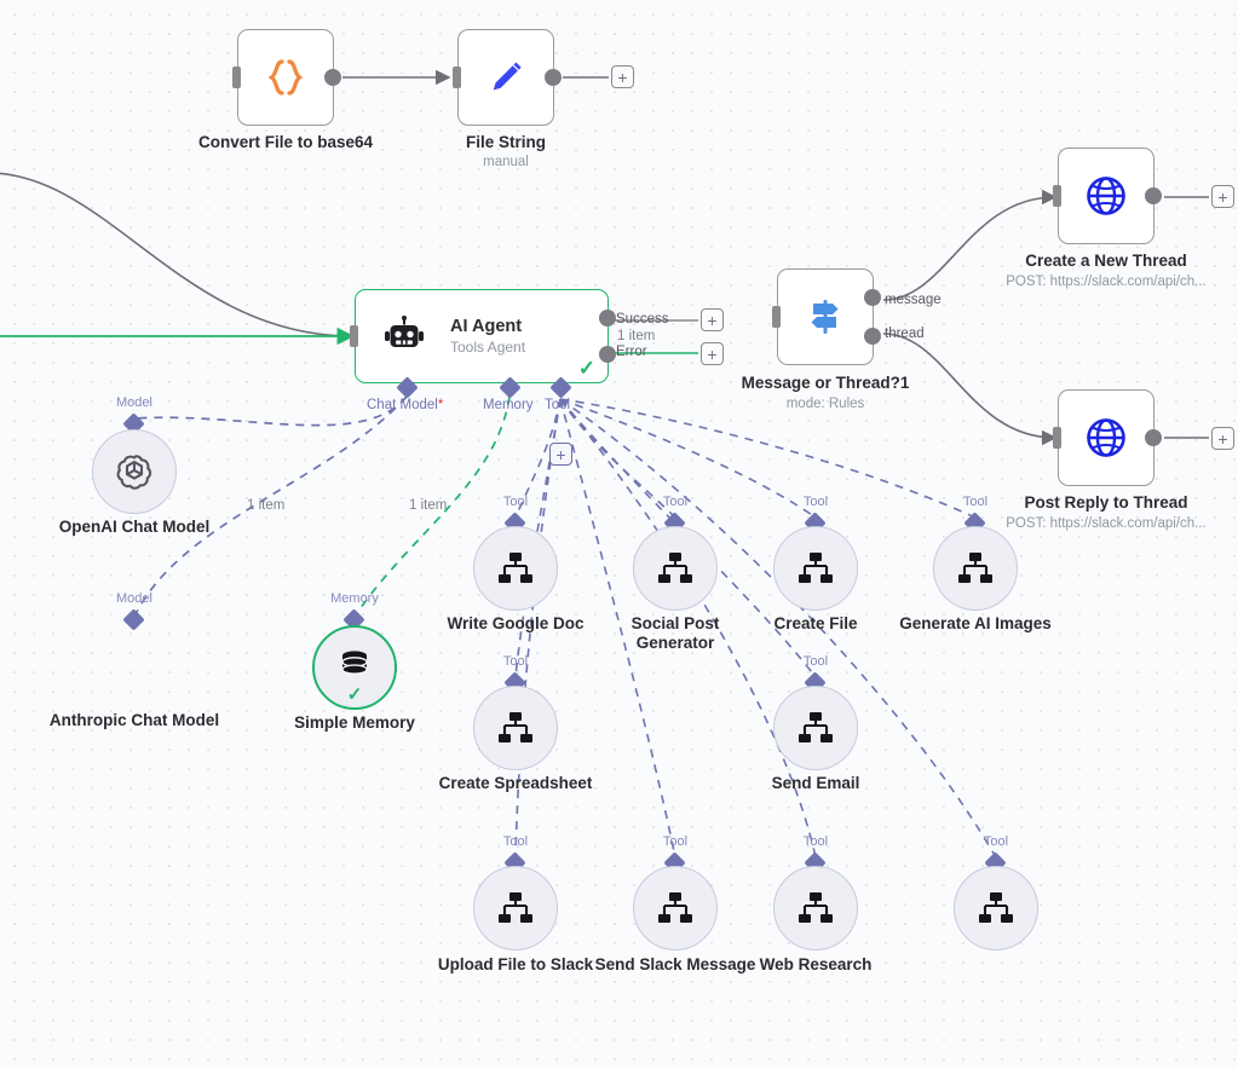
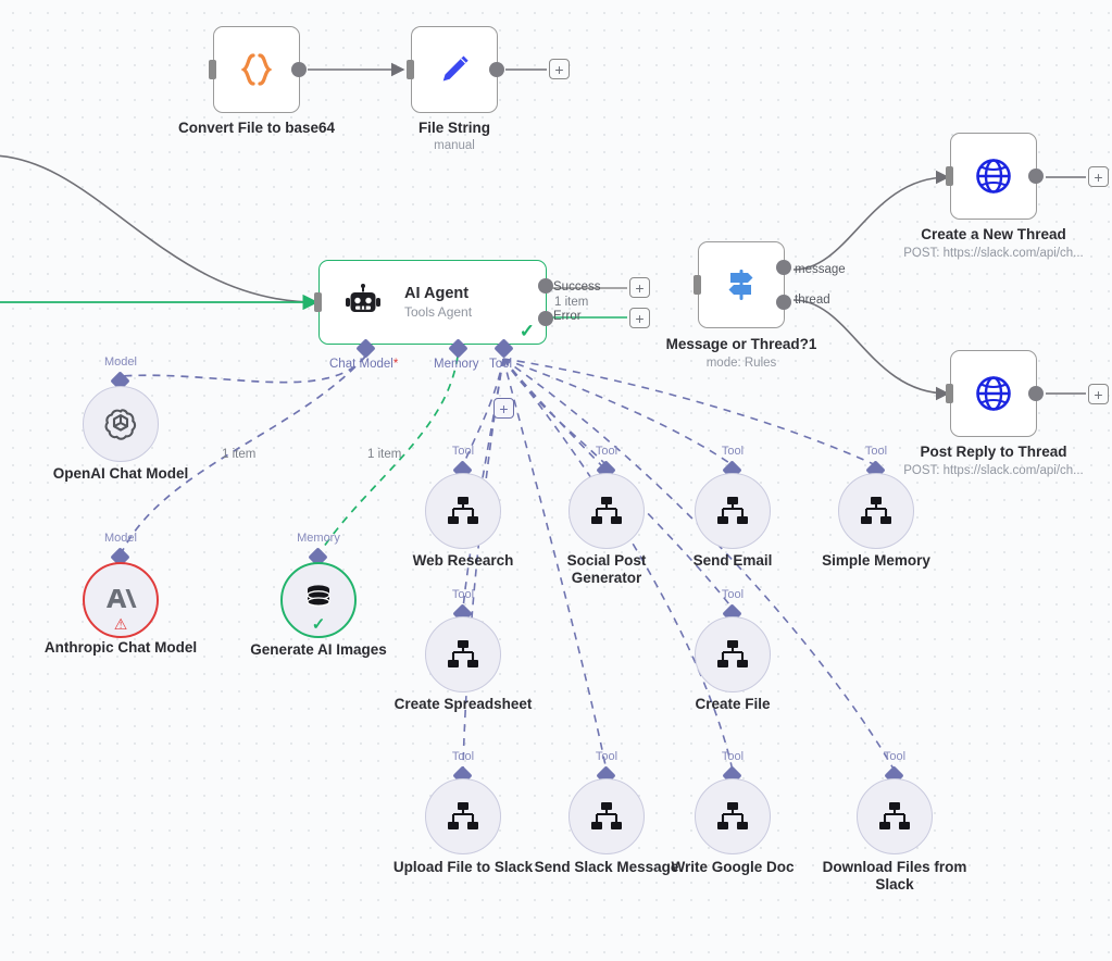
  Convert File to base64
  File String
  manual
  message
  thread
  Message or Thread?1
  mode: Rules
  Create a New Thread
  POST: https://slack.com/api/ch...
  Post Reply to Thread
  POST: https://slack.com/api/ch...
  AI Agent
  Tools Agent
  ✓
  Success
  Error
  1 item
  Chat Model*
  Memory
  Tool
  1 item
  1 item
  +
  +
  +
  +
  +
  +
  Model
  OpenAI Chat Model
  Model
+ ⚠
  Anthropic Chat Model
  Memory
  ✓
- Simple Memory
+ Generate AI Images
  Tool
- Write Google Doc
+ Web Research
  Tool
  Social Post Generator
  Tool
- Create File
+ Send Email
  Tool
- Generate AI Images
+ Simple Memory
  Tool
  Create Spreadsheet
  Tool
- Send Email
+ Create File
  Tool
  Upload File to Slack
  Tool
  Send Slack Message
  Tool
- Web Research
+ Write Google Doc
  Tool
+ Download Files from Slack
